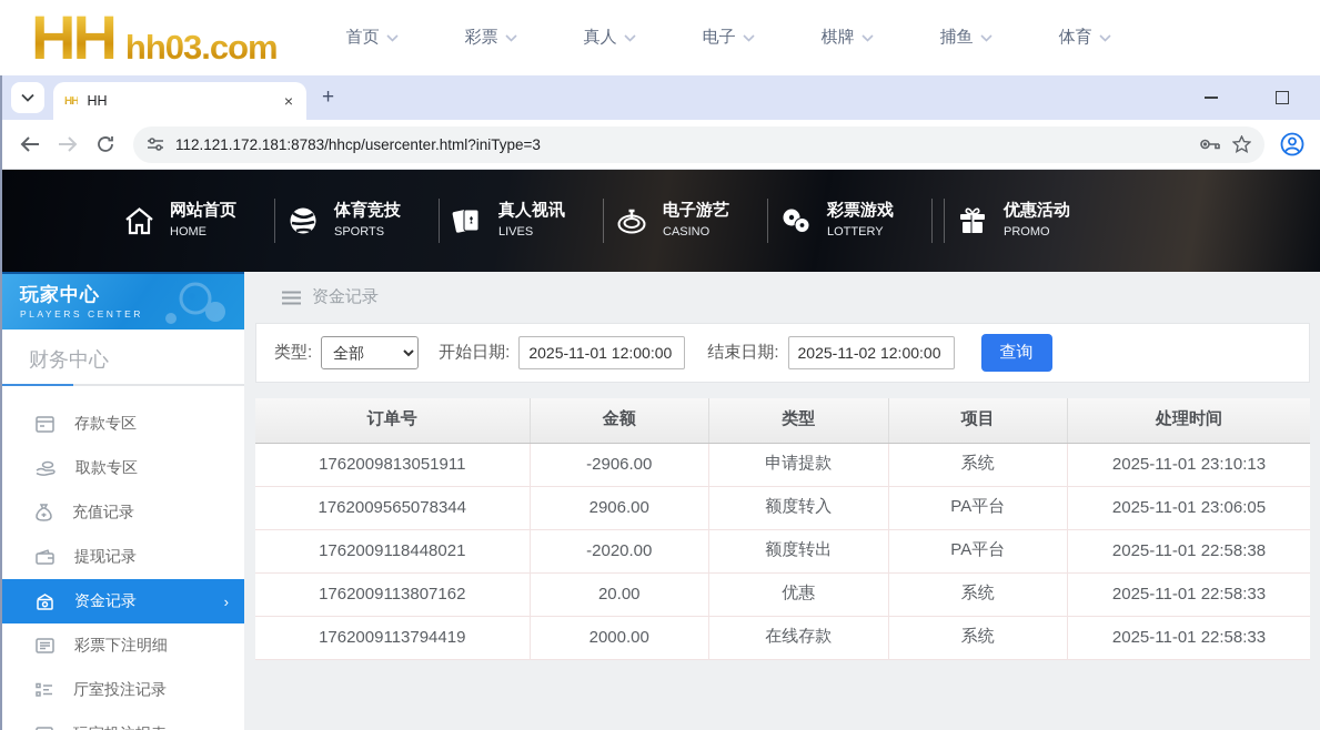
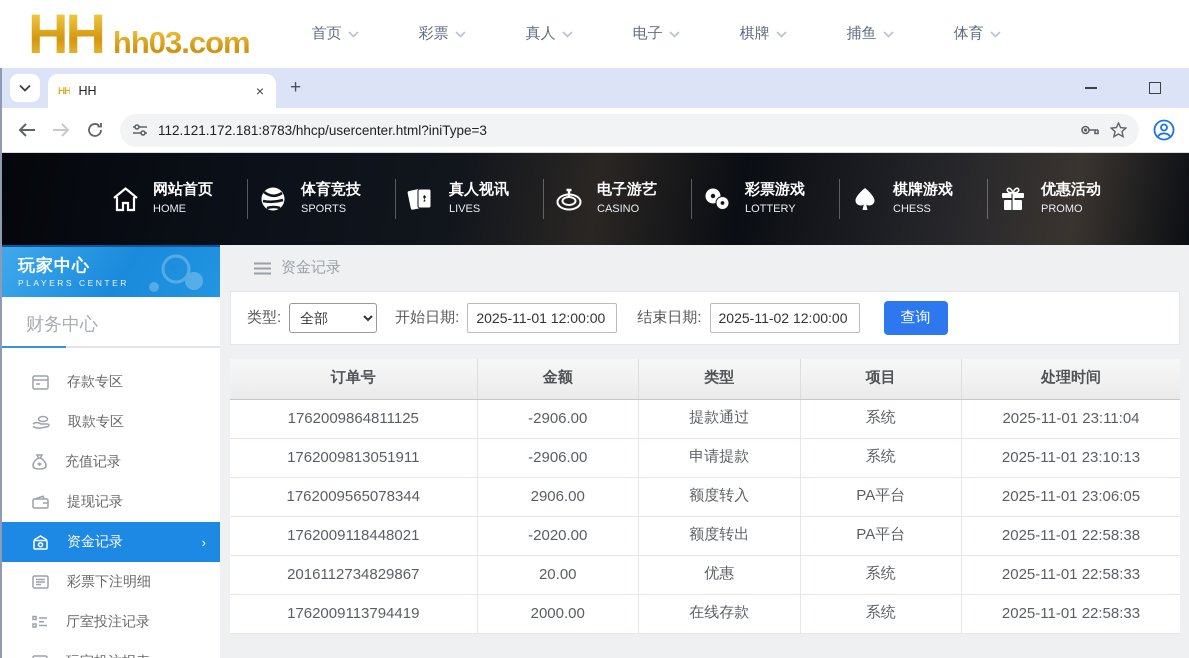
  HH
  hh03.com
  首页
  彩票
  真人
  电子
  棋牌
  捕鱼
  体育
  HH
  HH
  ×
  +
  112.121.172.181:8783/hhcp/usercenter.html?iniType=3
  网站首页
  HOME
  体育竞技
  SPORTS
  真人视讯
  LIVES
  电子游艺
  CASINO
  彩票游戏
  LOTTERY
+ 棋牌游戏
+ CHESS
  优惠活动
  PROMO
  玩家中心
  PLAYERS CENTER
  财务中心
  存款专区
  取款专区
  充值记录
  提现记录
  资金记录
  ›
  彩票下注明细
  厅室投注记录
  资金记录
  类型:
  全部
  开始日期:
  2025-11-01 12:00:00
  结束日期:
  2025-11-02 12:00:00
  查询
  订单号	金额	类型	项目	处理时间
+ 1762009864811125	-2906.00	提款通过	系统	2025-11-01 23:11:04
  1762009813051911	-2906.00	申请提款	系统	2025-11-01 23:10:13
  1762009565078344	2906.00	额度转入	PA平台	2025-11-01 23:06:05
  1762009118448021	-2020.00	额度转出	PA平台	2025-11-01 22:58:38
- 1762009113807162	20.00	优惠	系统	2025-11-01 22:58:33
+ 2016112734829867	20.00	优惠	系统	2025-11-01 22:58:33
  1762009113794419	2000.00	在线存款	系统	2025-11-01 22:58:33
